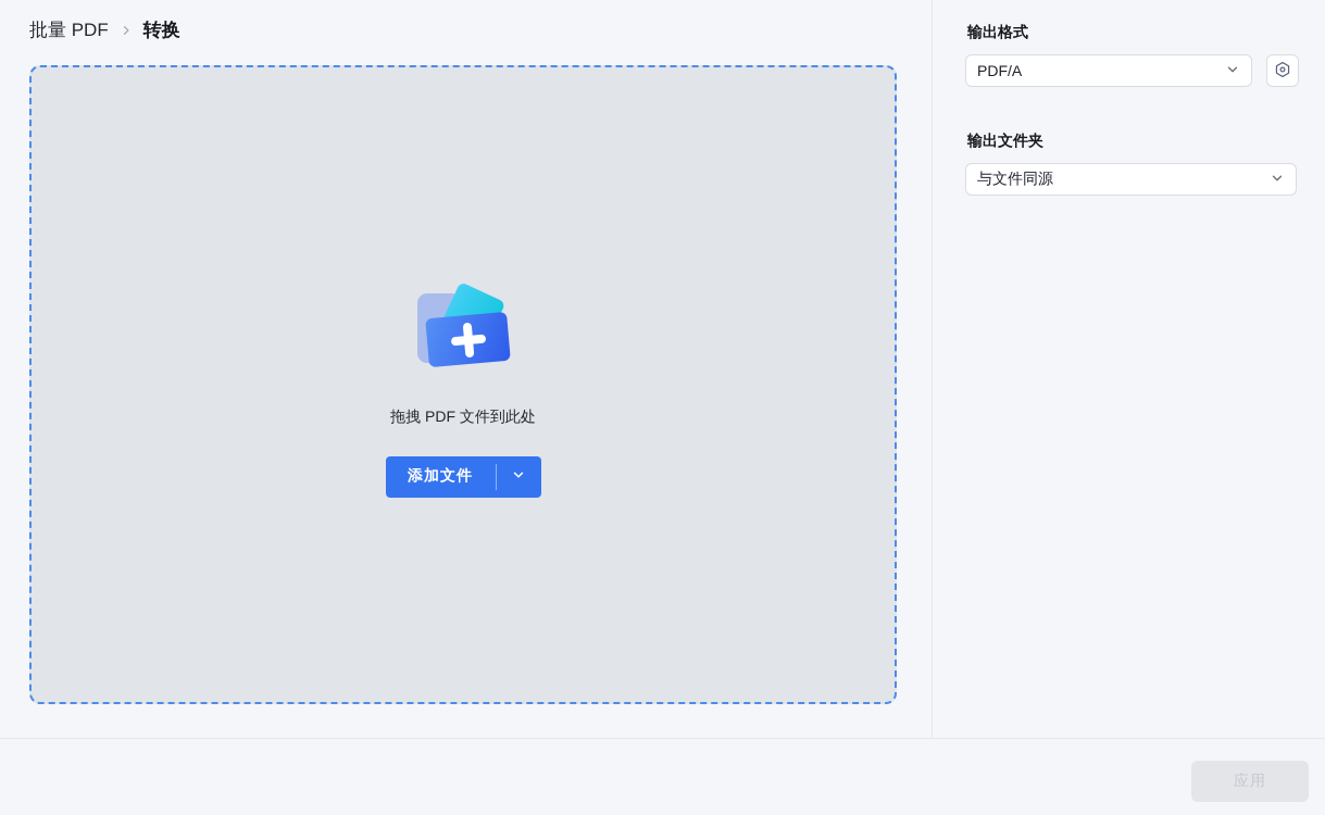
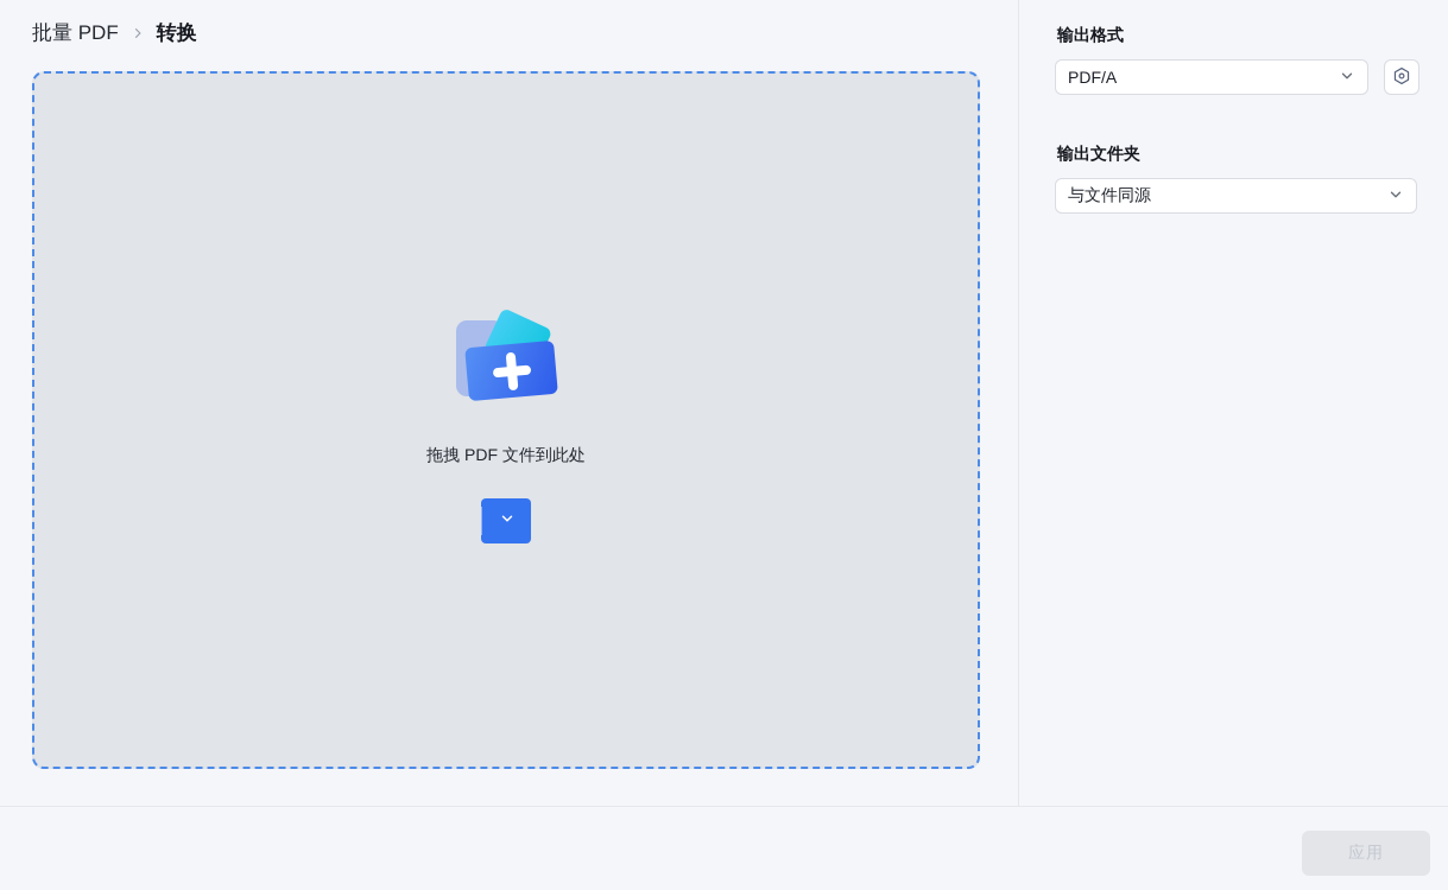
  批量 PDF
  转换
  拖拽 PDF 文件到此处
- 添加文件
  输出格式
  PDF/A
  输出文件夹
  与文件同源
  应用
